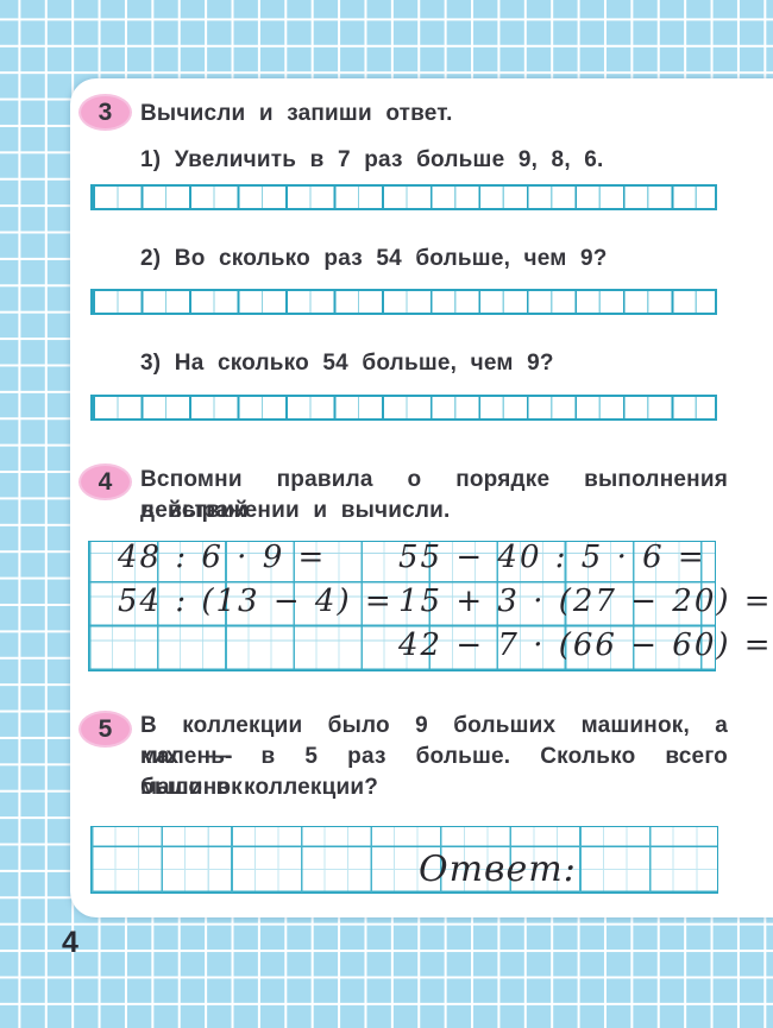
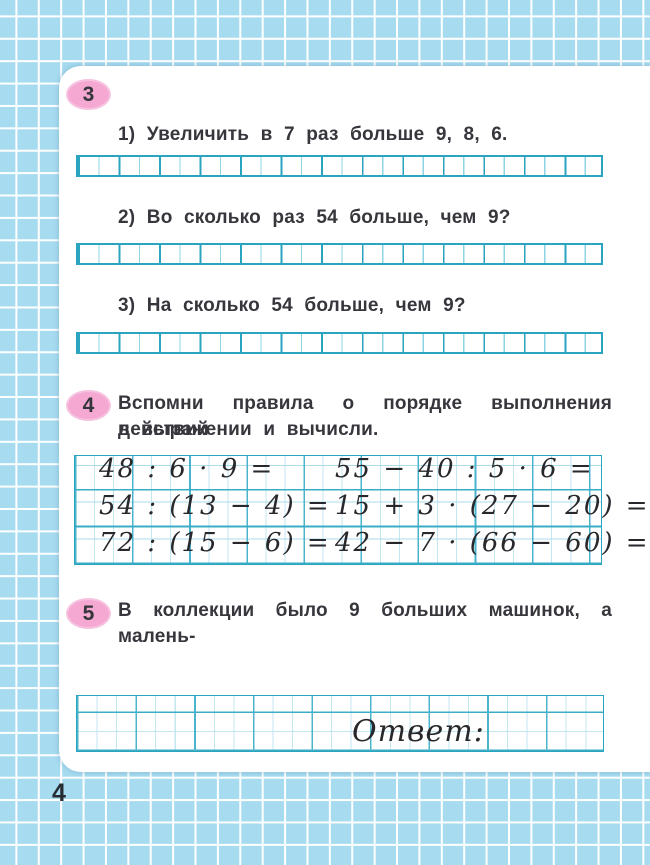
  3
- Вычисли и запиши ответ.
  1) Увеличить в 7 раз больше 9, 8, 6.
  2) Во сколько раз 54 больше, чем 9?
  3) На сколько 54 больше, чем 9?
  4
  Вспомни правила о порядке выполнения действий
  в выражении и вычисли.
  48 : 6 · 9 =
  54 : (13 − 4) =
+ 72 : (15 − 6) =
  55 − 40 : 5 · 6 =
  15 + 3 · (27 − 20) =
  42 − 7 · (66 − 60) =
  5
  В коллекции было 9 больших машинок, а малень-
- ких — в 5 раз больше. Сколько всего машинок
- было в коллекции?
  Ответ:
  4
